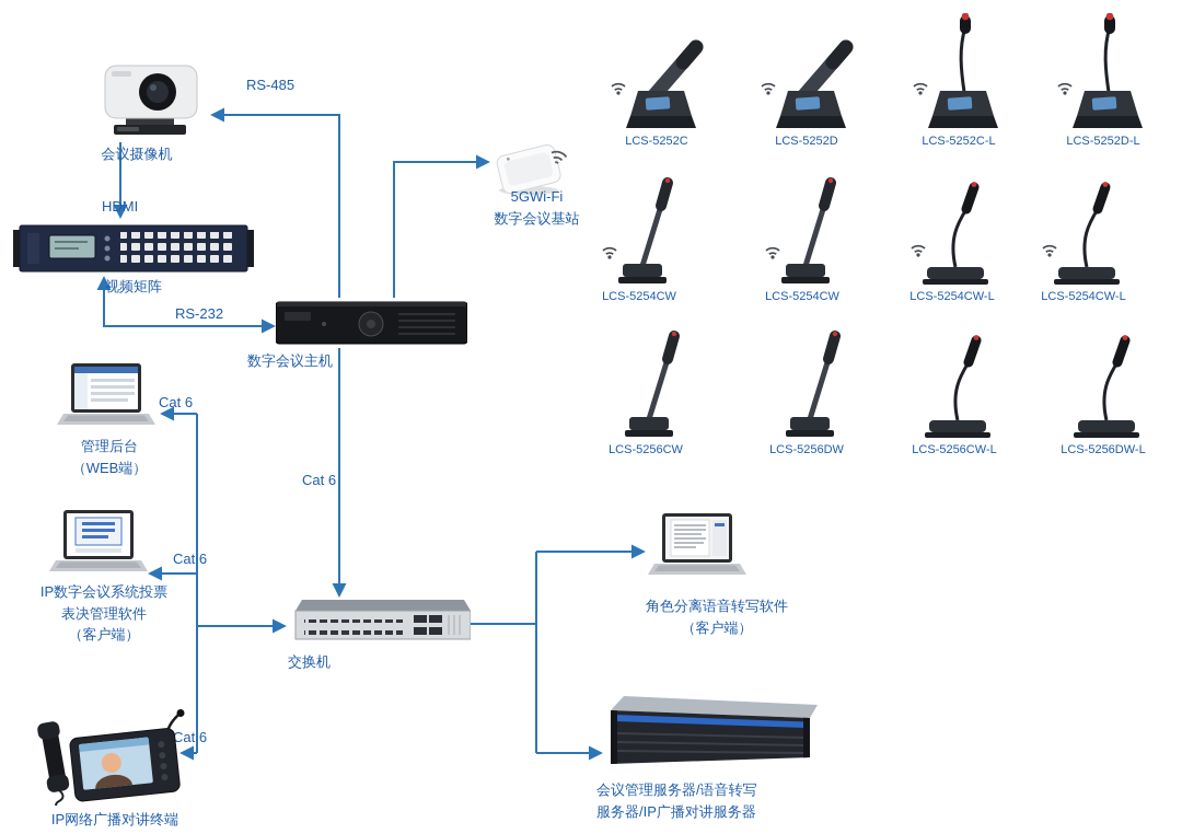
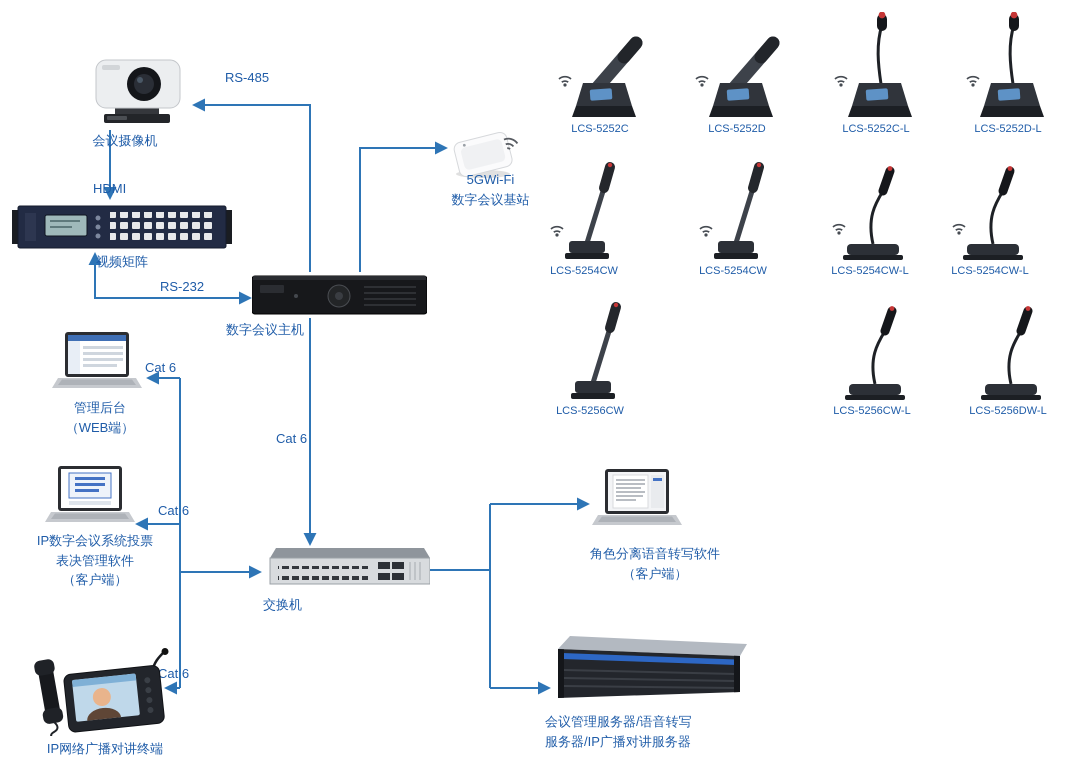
  RS-485
  HDMI
  RS-232
  Cat 6
  Cat 6
  Cat 6
  Cat 6
  会议摄像机
  视频矩阵
  数字会议主机
  5GWi-Fi
  数字会议基站
  管理后台
  （WEB端）
  IP数字会议系统投票
  表决管理软件
  （客户端）
  IP网络广播对讲终端
  交换机
  角色分离语音转写软件
  （客户端）
  会议管理服务器/语音转写
  服务器/IP广播对讲服务器
  LCS-5252C
  LCS-5252D
  LCS-5252C-L
  LCS-5252D-L
  LCS-5254CW
  LCS-5254CW
  LCS-5254CW-L
  LCS-5254CW-L
  LCS-5256CW
- LCS-5256DW
  LCS-5256CW-L
  LCS-5256DW-L
